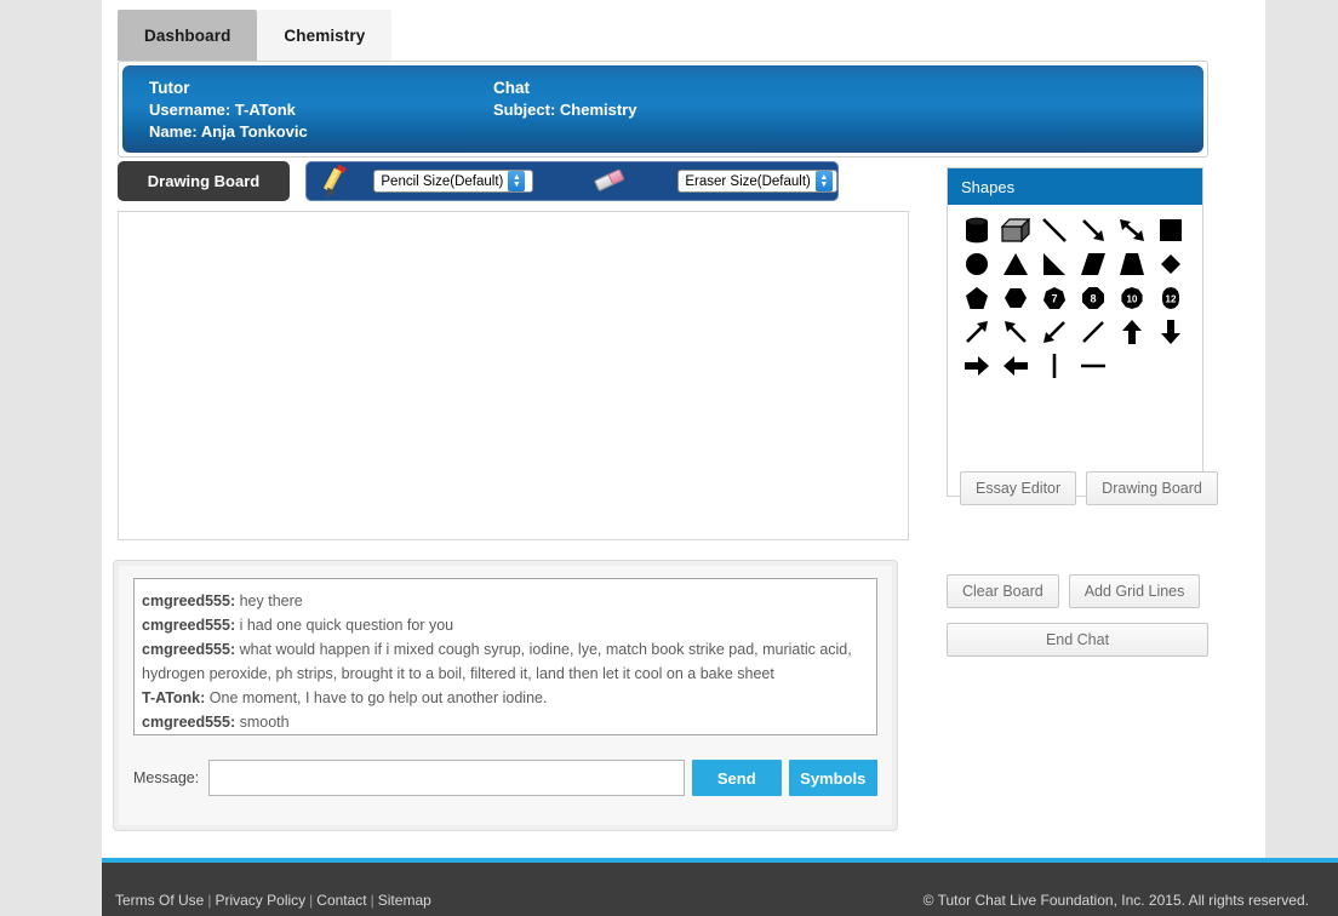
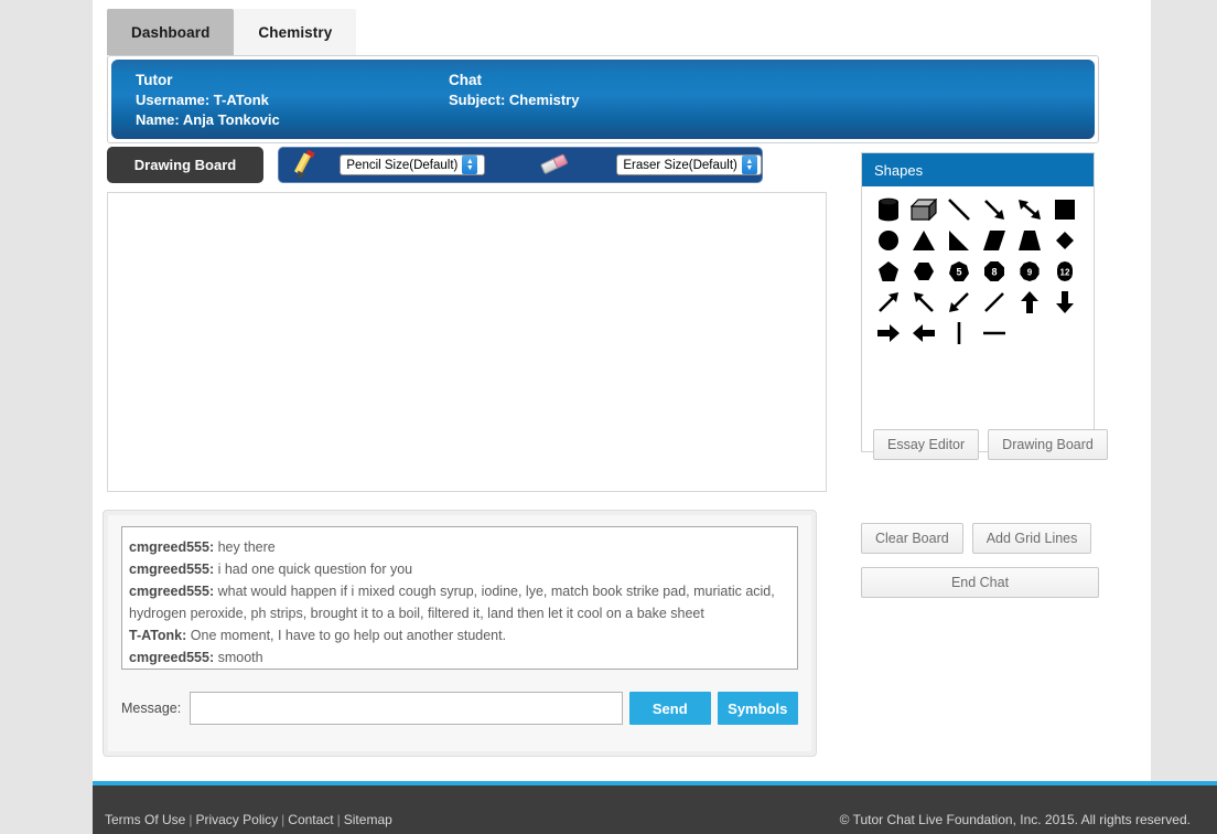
  Dashboard
  Chemistry
  Tutor
  Username: T-ATonk
  Name: Anja Tonkovic
  Chat
  Subject: Chemistry
  Drawing Board
  Pencil Size(Default)
  Eraser Size(Default)
  cmgreed555: hey there
  cmgreed555: i had one quick question for you
  cmgreed555: what would happen if i mixed cough syrup, iodine, lye, match book strike pad, muriatic acid, hydrogen peroxide, ph strips, brought it to a boil, filtered it, land then let it cool on a bake sheet
- T-ATonk: One moment, I have to go help out another iodine.
+ T-ATonk: One moment, I have to go help out another student.
  cmgreed555: smooth
  Message:
  Send
  Symbols
  Shapes
- 7
+ 5
  8
- 10
+ 9
  12
  Essay Editor
  Drawing Board
  Clear Board
  Add Grid Lines
  End Chat
  Terms Of Use | Privacy Policy | Contact | Sitemap
  © Tutor Chat Live Foundation, Inc. 2015. All rights reserved.
